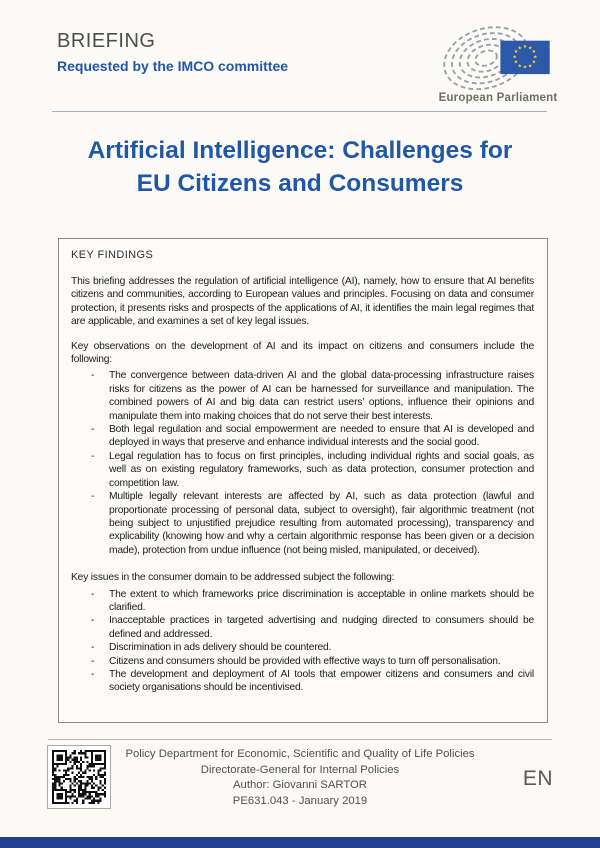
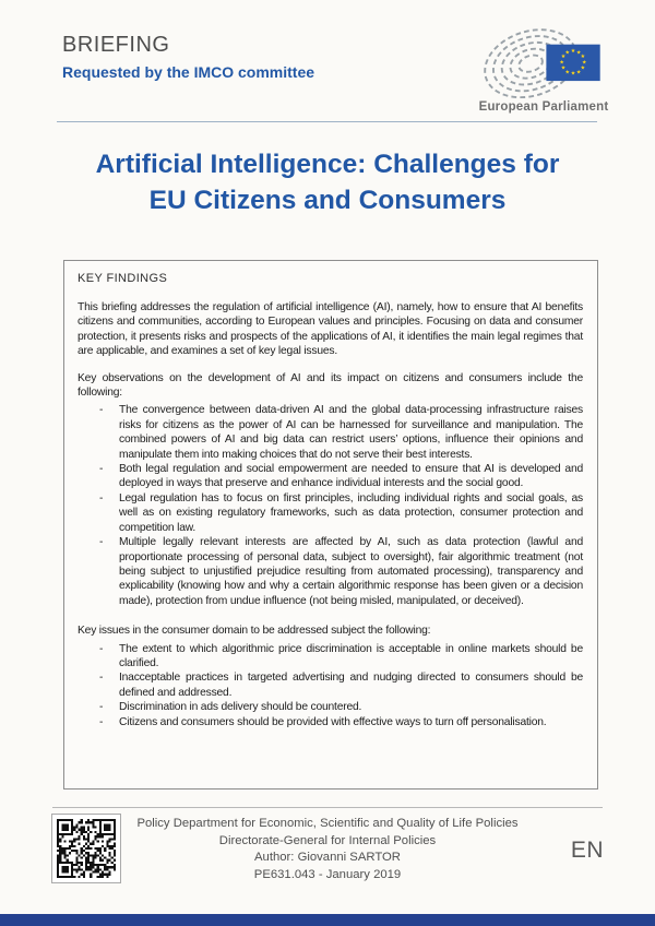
  BRIEFING
  Requested by the IMCO committee
  European Parliament
  Artificial Intelligence: Challenges for
  EU Citizens and Consumers
  KEY FINDINGS
  This briefing addresses the regulation of artificial intelligence (AI), namely, how to ensure that AI benefits citizens and communities, according to European values and principles. Focusing on data and consumer protection, it presents risks and prospects of the applications of AI, it identifies the main legal regimes that are applicable, and examines a set of key legal issues.
  Key observations on the development of AI and its impact on citizens and consumers include the following:
  The convergence between data-driven AI and the global data-processing infrastructure raises risks for citizens as the power of AI can be harnessed for surveillance and manipulation. The combined powers of AI and big data can restrict users’ options, influence their opinions and manipulate them into making choices that do not serve their best interests.
  Both legal regulation and social empowerment are needed to ensure that AI is developed and deployed in ways that preserve and enhance individual interests and the social good.
  Legal regulation has to focus on first principles, including individual rights and social goals, as well as on existing regulatory frameworks, such as data protection, consumer protection and competition law.
  Multiple legally relevant interests are affected by AI, such as data protection (lawful and proportionate processing of personal data, subject to oversight), fair algorithmic treatment (not being subject to unjustified prejudice resulting from automated processing), transparency and explicability (knowing how and why a certain algorithmic response has been given or a decision made), protection from undue influence (not being misled, manipulated, or deceived).
  Key issues in the consumer domain to be addressed subject the following:
- The extent to which frameworks price discrimination is acceptable in online markets should be clarified.
+ The extent to which algorithmic price discrimination is acceptable in online markets should be clarified.
  Inacceptable practices in targeted advertising and nudging directed to consumers should be defined and addressed.
  Discrimination in ads delivery should be countered.
  Citizens and consumers should be provided with effective ways to turn off personalisation.
- The development and deployment of AI tools that empower citizens and consumers and civil society organisations should be incentivised.
  Policy Department for Economic, Scientific and Quality of Life Policies
  Directorate-General for Internal Policies
  Author: Giovanni SARTOR
  PE631.043 - January 2019
  EN
